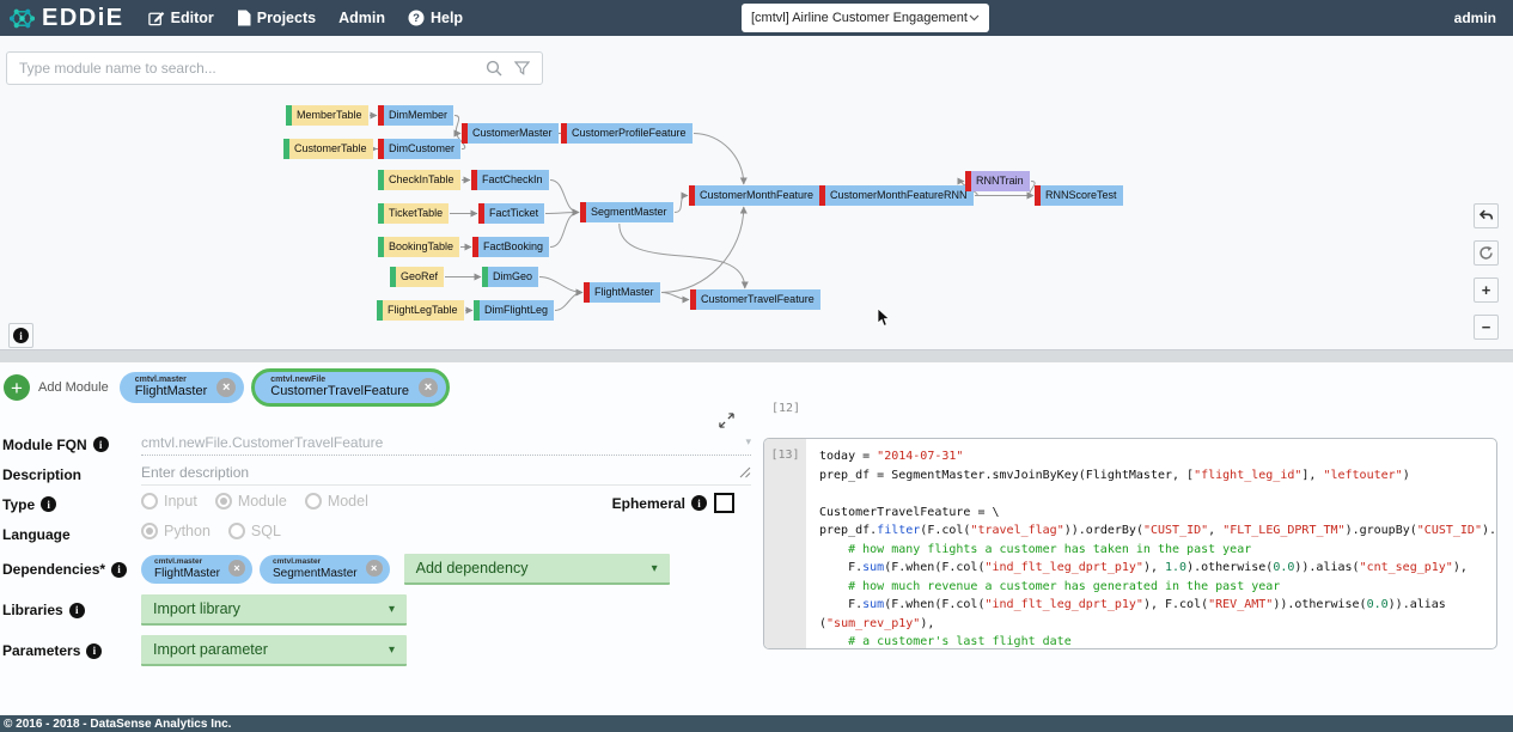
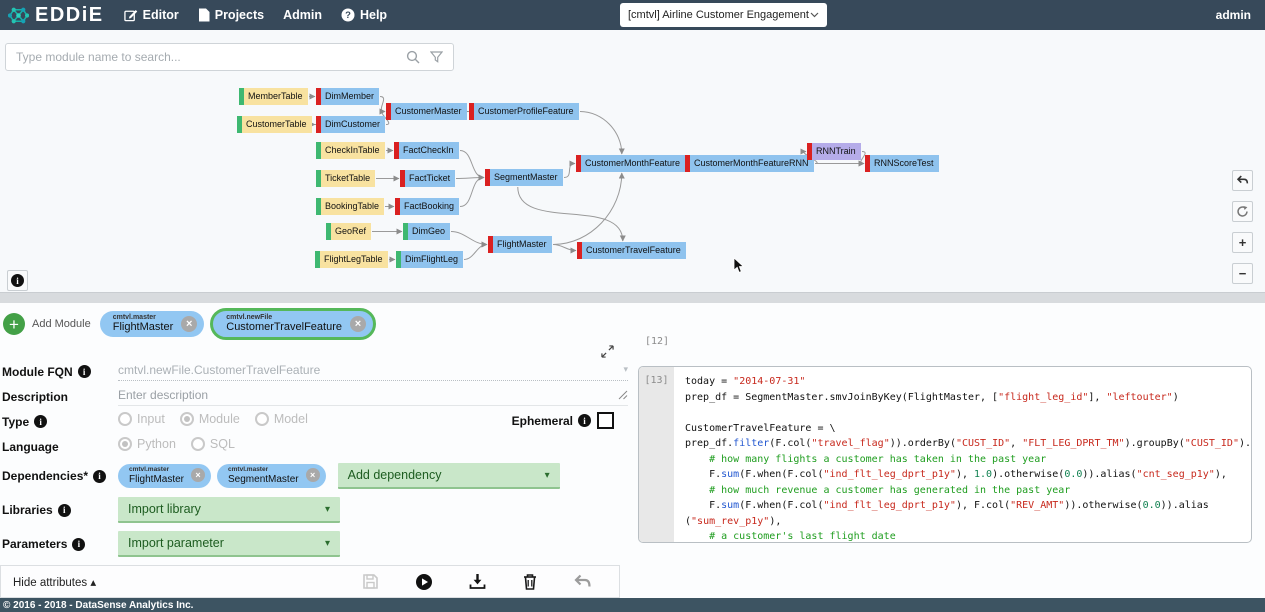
  EDDiE
  Editor
  Projects
  Admin
  ?
  Help
  [cmtvl] Airline Customer Engagement
  admin
  MemberTable
  CustomerTable
  DimMember
  DimCustomer
  CustomerMaster
  CustomerProfileFeature
  CheckInTable
  FactCheckIn
  TicketTable
  FactTicket
  SegmentMaster
  BookingTable
  FactBooking
  GeoRef
  DimGeo
  FlightLegTable
  DimFlightLeg
  FlightMaster
  CustomerTravelFeature
  CustomerMonthFeature
  CustomerMonthFeatureRNN
  RNNTrain
  RNNScoreTest
  Type module name to search...
  +
  −
  i
  +
  Add Module
  FlightMaster
  ×
  CustomerTravelFeature
  ×
  Module FQN
  i
  cmtvl.newFile.CustomerTravelFeature
  ▾
  Description
  Enter description
  Type
  i
  Input
  Module
  Model
  Ephemeral
  i
  Language
  Python
  SQL
  Dependencies*
  i
  FlightMaster
  ×
  SegmentMaster
  ×
  Add dependency
  ▾
  Libraries
  i
  Import library
  ▾
  Parameters
  i
  Import parameter
  ▾
+ Hide attributes ▴
  [12]
  [13]
  today = "2014-07-31"
  prep_df = SegmentMaster.smvJoinByKey(FlightMaster, ["flight_leg_id"], "leftouter")
  CustomerTravelFeature = \
  prep_df.filter(F.col("travel_flag")).orderBy("CUST_ID", "FLT_LEG_DPRT_TM").groupBy("CUST_ID").
  # how many flights a customer has taken in the past year
  F.sum(F.when(F.col("ind_flt_leg_dprt_p1y"), 1.0).otherwise(0.0)).alias("cnt_seg_p1y"),
  # how much revenue a customer has generated in the past year
  F.sum(F.when(F.col("ind_flt_leg_dprt_p1y"), F.col("REV_AMT")).otherwise(0.0)).alias
  ("sum_rev_p1y"),
  # a customer's last flight date
  © 2016 - 2018 - DataSense Analytics Inc.
